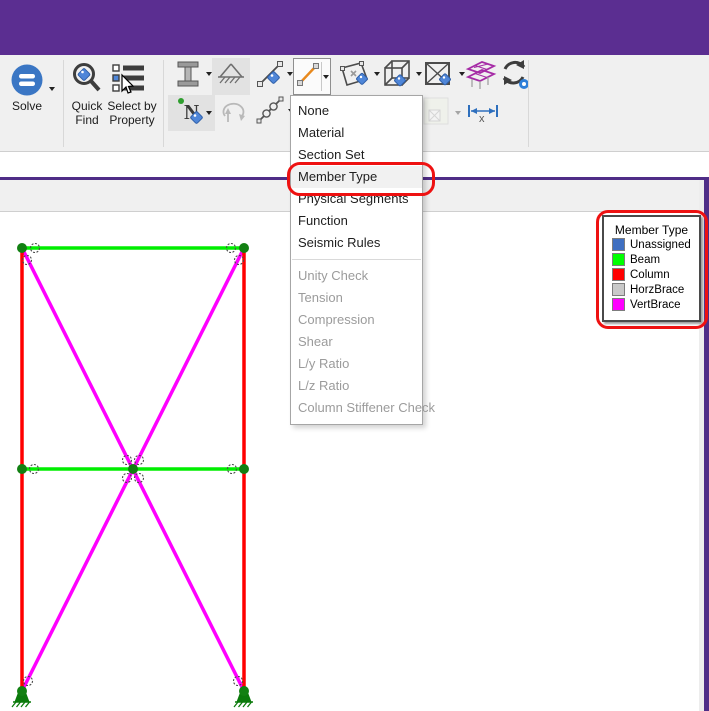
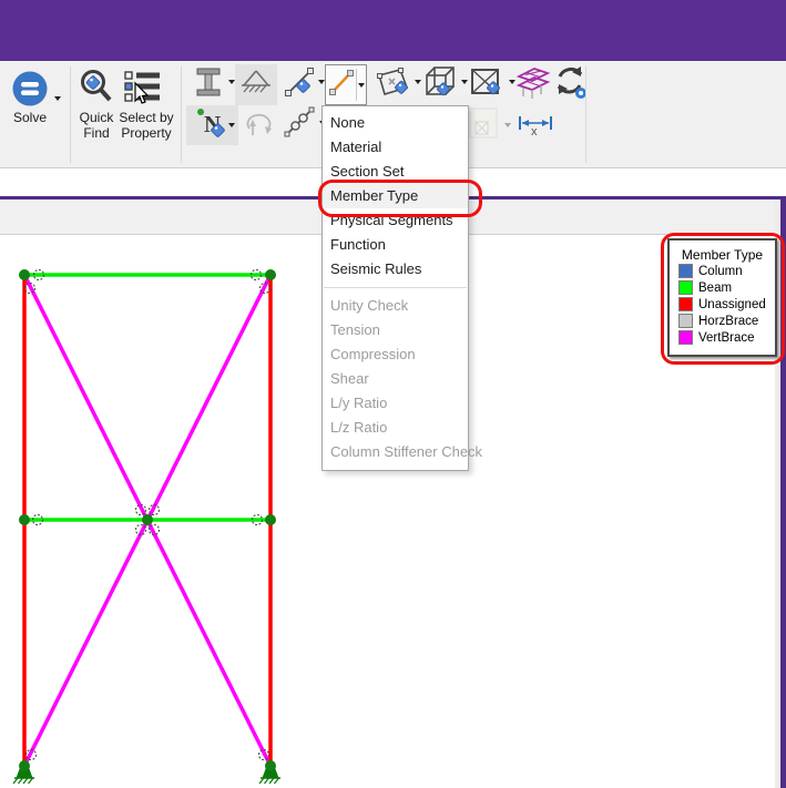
  Solve
  Quick Find
  Select by Property
  N
  x
  Member Type
- Unassigned
+ Column
  Beam
- Column
+ Unassigned
  HorzBrace
  VertBrace
  None
  Material
  Section Set
  Member Type
  Physical Segments
  Function
  Seismic Rules
  Unity Check
  Tension
  Compression
  Shear
  L/y Ratio
  L/z Ratio
  Column Stiffener Check
